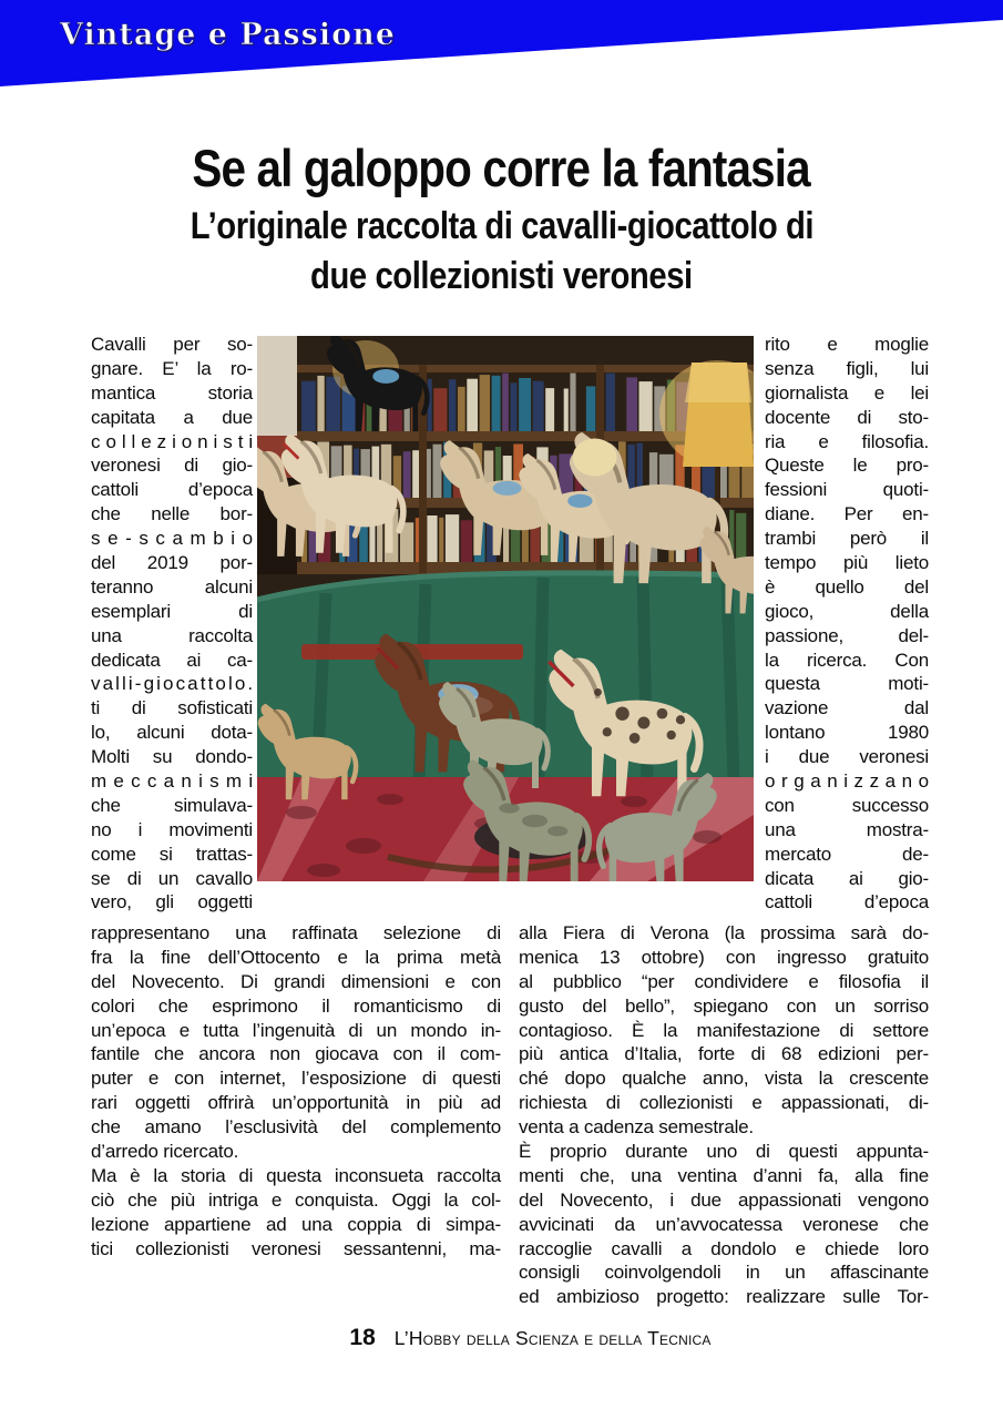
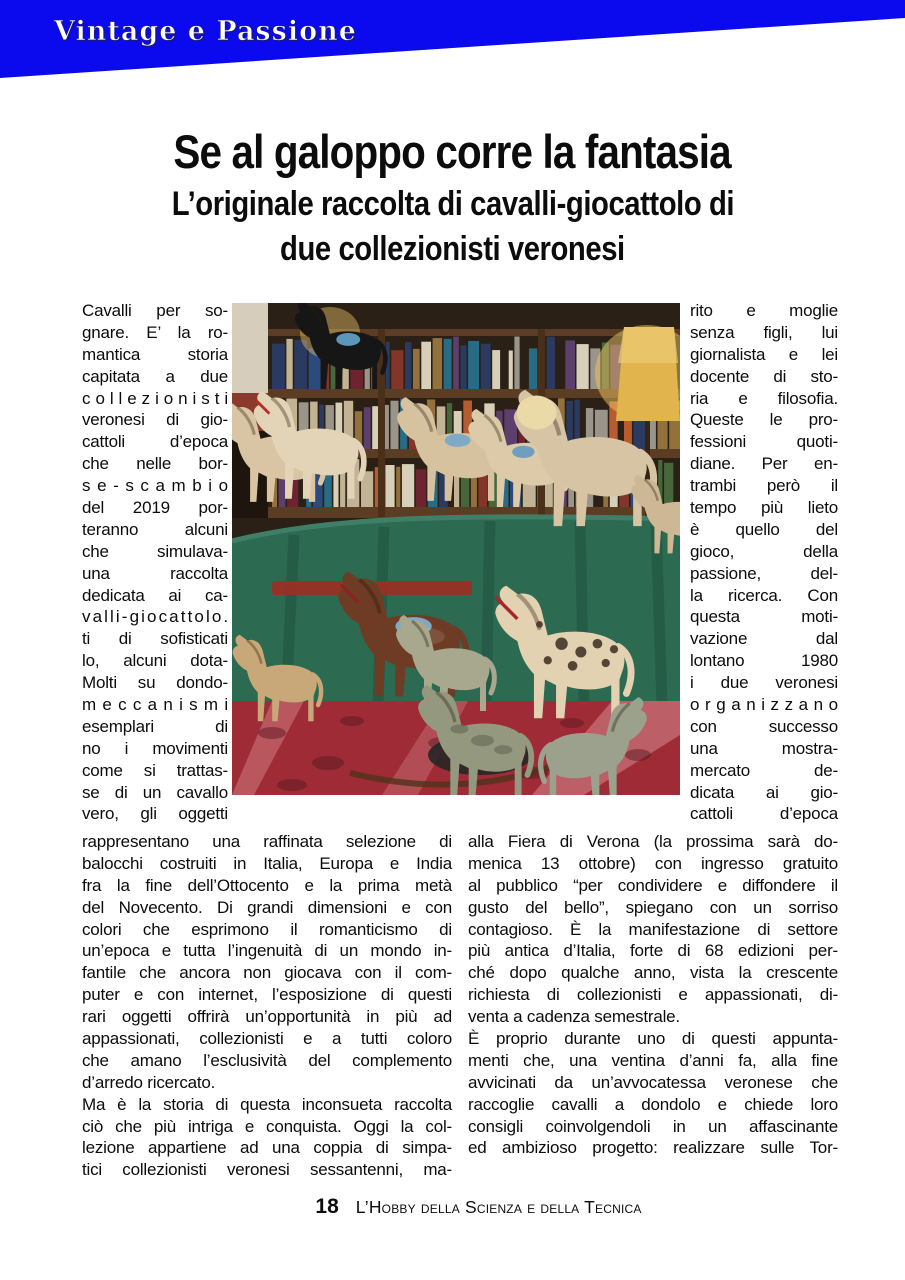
  Vintage e Passione
  Se al galoppo corre la fantasia
  L’originale raccolta di cavalli-giocattolo di
  due collezionisti veronesi
  Cavalli per so-
  gnare. E’ la ro-
  mantica storia
  capitata a due
  c
  o
  l
  l
  e
  z
  i
  o
  n
  i
  s
  t
  i
  veronesi di gio-
  cattoli d’epoca
  che nelle bor-
  s
  e
  -
  s
  c
  a
  m
  b
  i
  o
  del 2019 por-
  teranno alcuni
- esemplari di
+ che simulava-
  una raccolta
  dedicata ai ca-
  v
  a
  l
  l
  i
  -
  g
  i
  o
  c
  a
  t
  t
  o
  l
  o
  .
  ti di sofisticati
  lo, alcuni dota-
  Molti su dondo-
  m
  e
  c
  c
  a
  n
  i
  s
  m
  i
- che simulava-
+ esemplari di
  no i movimenti
  come si trattas-
  se di un cavallo
  vero, gli oggetti
  rito e moglie
  senza figli, lui
  giornalista e lei
  docente di sto-
  ria e filosofia.
  Queste le pro-
  fessioni quoti-
  diane. Per en-
  trambi però il
  tempo più lieto
  è quello del
  gioco, della
  passione, del-
  la ricerca. Con
  questa moti-
  vazione dal
  lontano 1980
  i due veronesi
  o
  r
  g
  a
  n
  i
  z
  z
  a
  n
  o
  con successo
  una mostra-
  mercato de-
  dicata ai gio-
  cattoli d’epoca
  rappresentano una raffinata selezione di
+ balocchi costruiti in Italia, Europa e India
  fra la fine dell’Ottocento e la prima metà
  del Novecento. Di grandi dimensioni e con
  colori che esprimono il romanticismo di
  un’epoca e tutta l’ingenuità di un mondo in-
  fantile che ancora non giocava con il com-
  puter e con internet, l’esposizione di questi
  rari oggetti offrirà un’opportunità in più ad
+ appassionati, collezionisti e a tutti coloro
  che amano l’esclusività del complemento
  d’arredo ricercato.
  Ma è la storia di questa inconsueta raccolta
  ciò che più intriga e conquista. Oggi la col-
  lezione appartiene ad una coppia di simpa-
  tici collezionisti veronesi sessantenni, ma-
  alla Fiera di Verona (la prossima sarà do-
  menica 13 ottobre) con ingresso gratuito
- al pubblico “per condividere e filosofia il
+ al pubblico “per condividere e diffondere il
  gusto del bello”, spiegano con un sorriso
  contagioso. È la manifestazione di settore
  più antica d’Italia, forte di 68 edizioni per-
  ché dopo qualche anno, vista la crescente
  richiesta di collezionisti e appassionati, di-
  venta a cadenza semestrale.
  È proprio durante uno di questi appunta-
  menti che, una ventina d’anni fa, alla fine
- del Novecento, i due appassionati vengono
  avvicinati da un’avvocatessa veronese che
  raccoglie cavalli a dondolo e chiede loro
  consigli coinvolgendoli in un affascinante
  ed ambizioso progetto: realizzare sulle Tor-
  18
  L’Hobby della Scienza e della Tecnica
